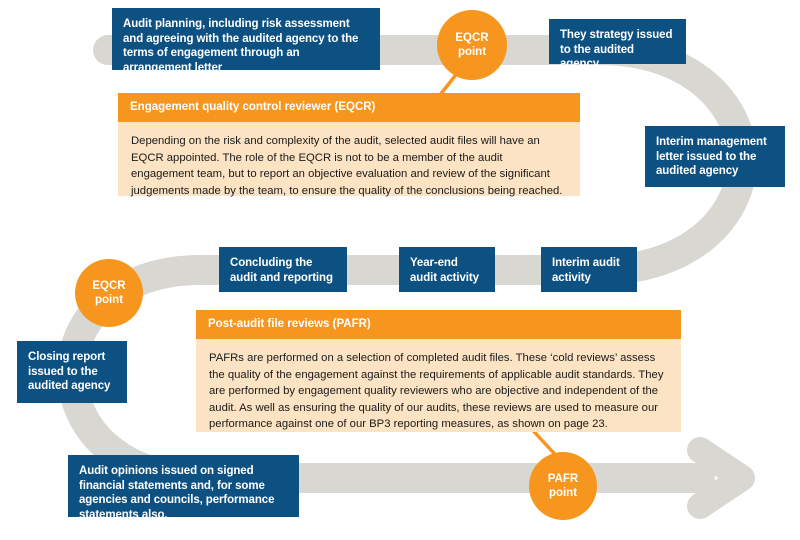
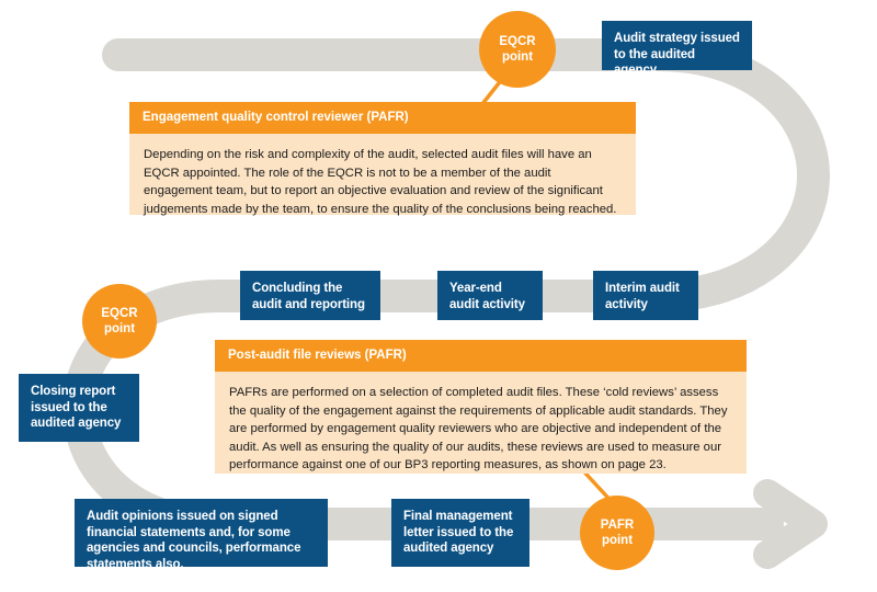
- Audit planning, including risk assessment and agreeing with the audited agency to the terms of engagement through an arrangement letter
  EQCR
  point
- They strategy issued to the audited agency
+ Audit strategy issued to the audited agency
- Engagement quality control reviewer (EQCR)
+ Engagement quality control reviewer (PAFR)
  Depending on the risk and complexity of the audit, selected audit files will have an EQCR appointed. The role of the EQCR is not to be a member of the audit engagement team, but to report an objective evaluation and review of the significant judgements made by the team, to ensure the quality of the conclusions being reached.
- Interim management letter issued to the audited agency
  Interim audit activity
  Year-end audit activity
  Concluding the audit and reporting
  EQCR
  point
  Post-audit file reviews (PAFR)
  PAFRs are performed on a selection of completed audit files. These ‘cold reviews’ assess the quality of the engagement against the requirements of applicable audit standards. They are performed by engagement quality reviewers who are objective and independent of the audit. As well as ensuring the quality of our audits, these reviews are used to measure our performance against one of our BP3 reporting measures, as shown on page 23.
  Closing report issued to the audited agency
  Audit opinions issued on signed financial statements and, for some agencies and councils, performance statements also.
+ Final management letter issued to the audited agency
  PAFR
  point
